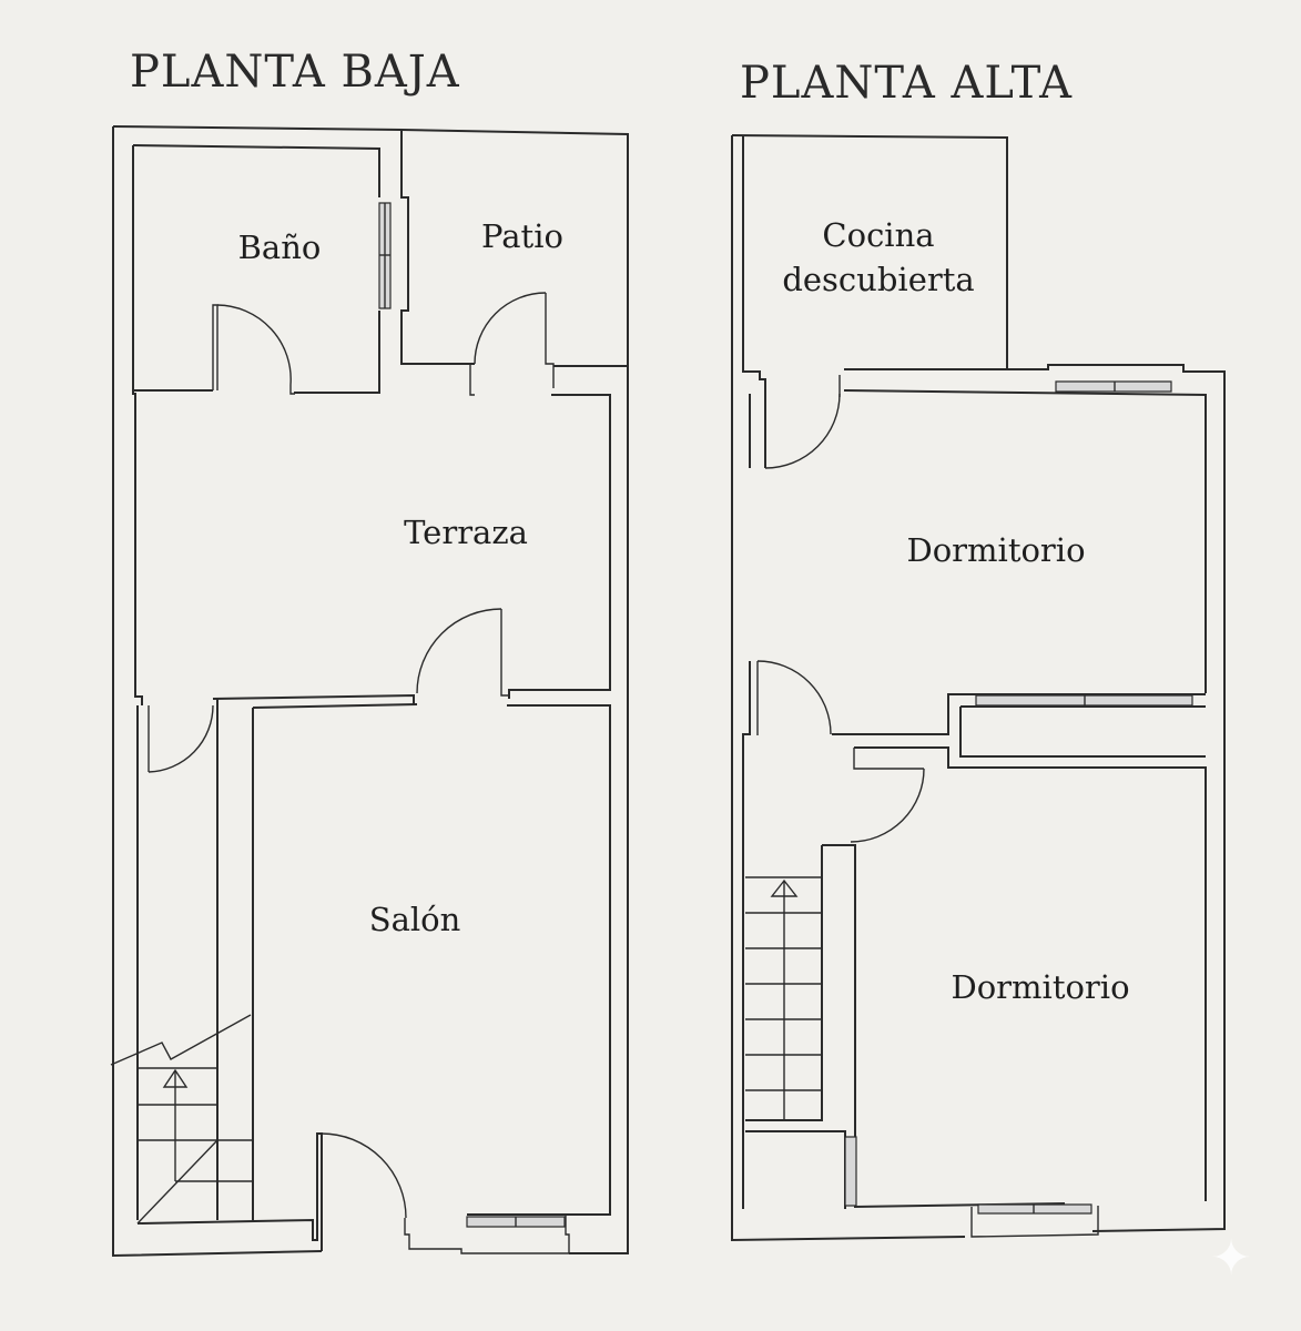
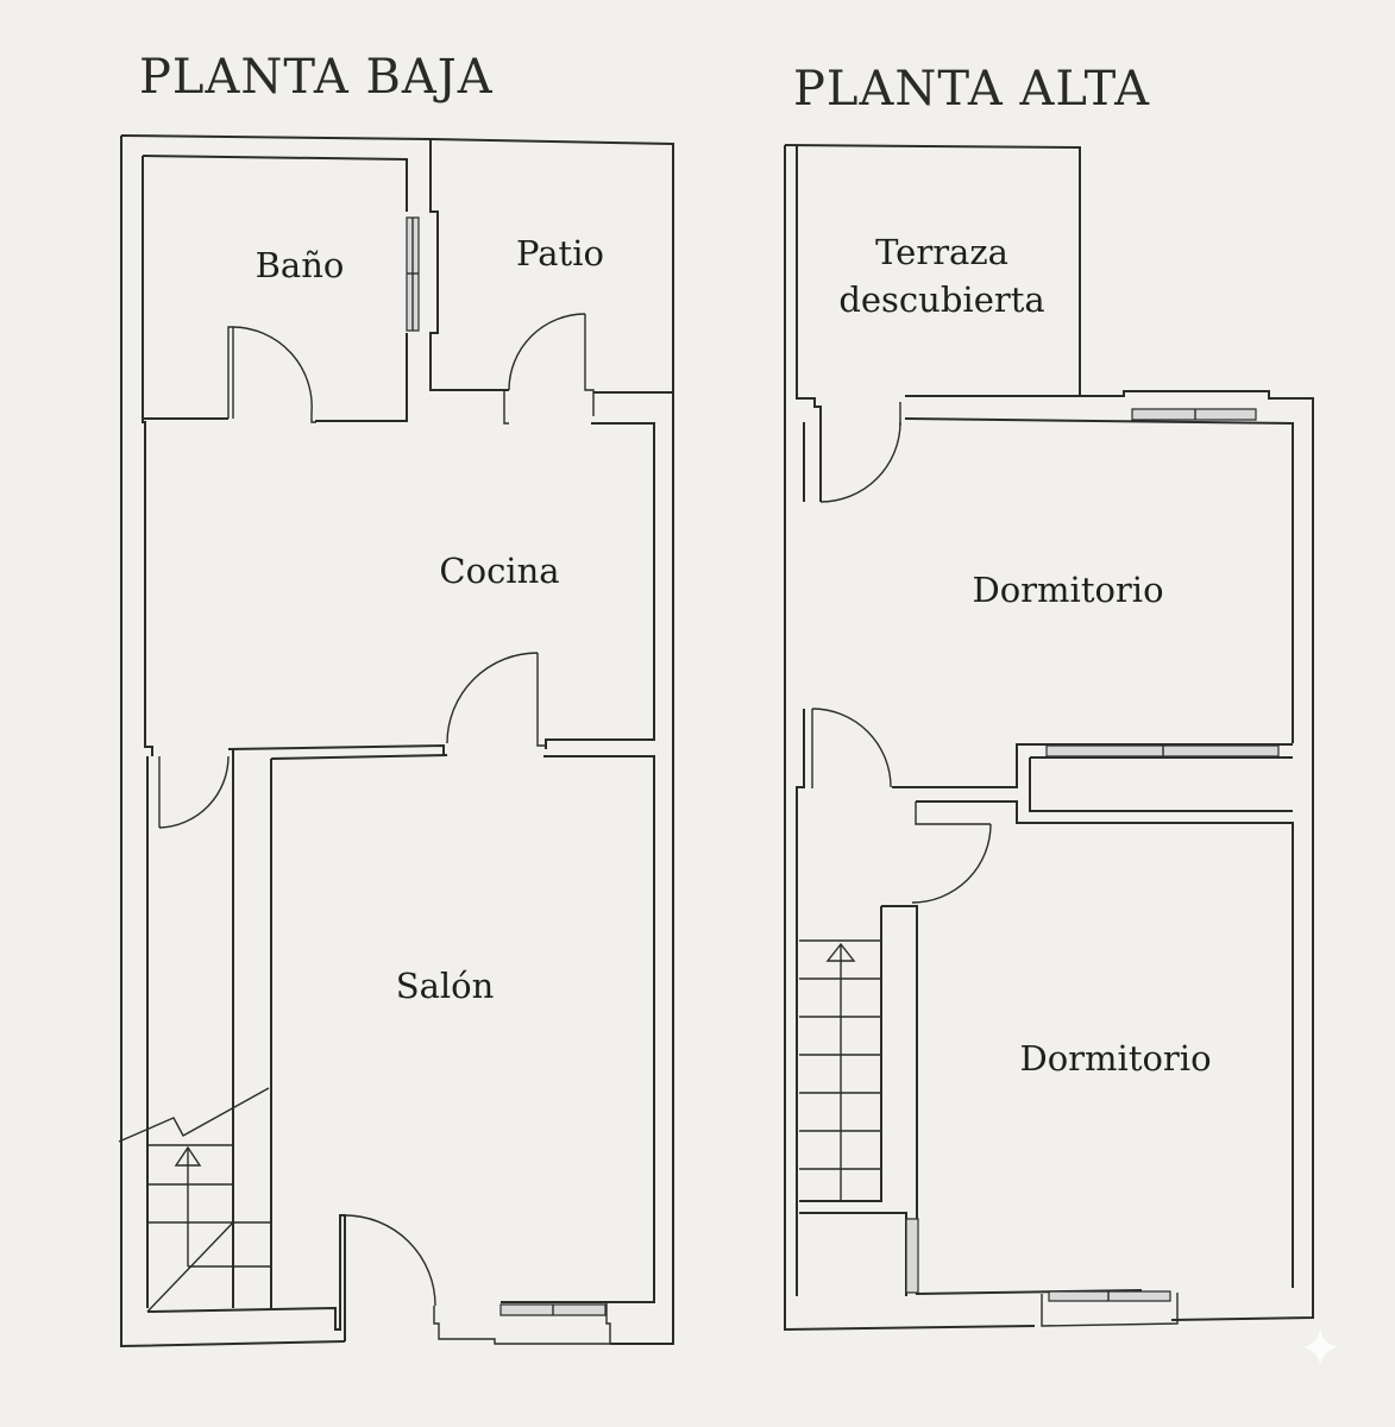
  PLANTA BAJA
  PLANTA ALTA
  Baño
  Patio
- Terraza
+ Cocina
  Salón
- Cocina
+ Terraza
  descubierta
  Dormitorio
  Dormitorio
  ✦
